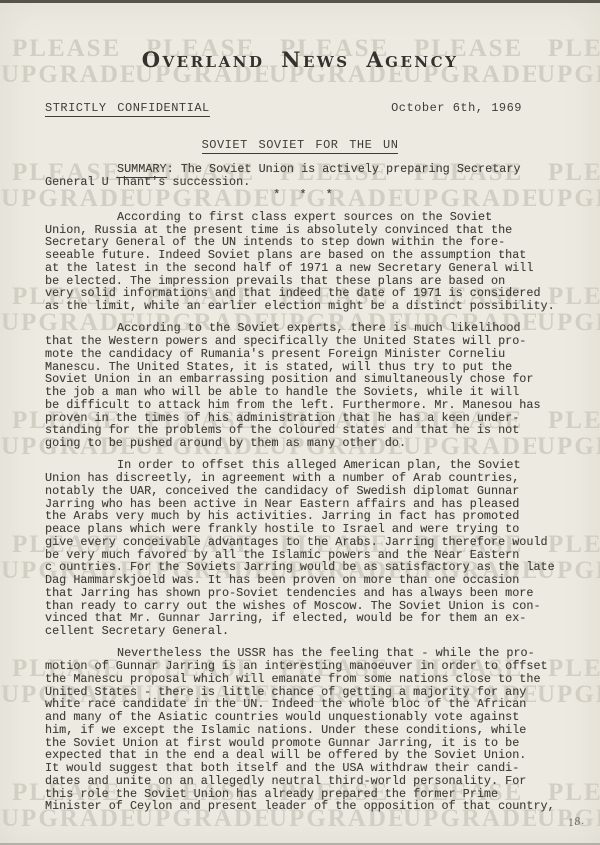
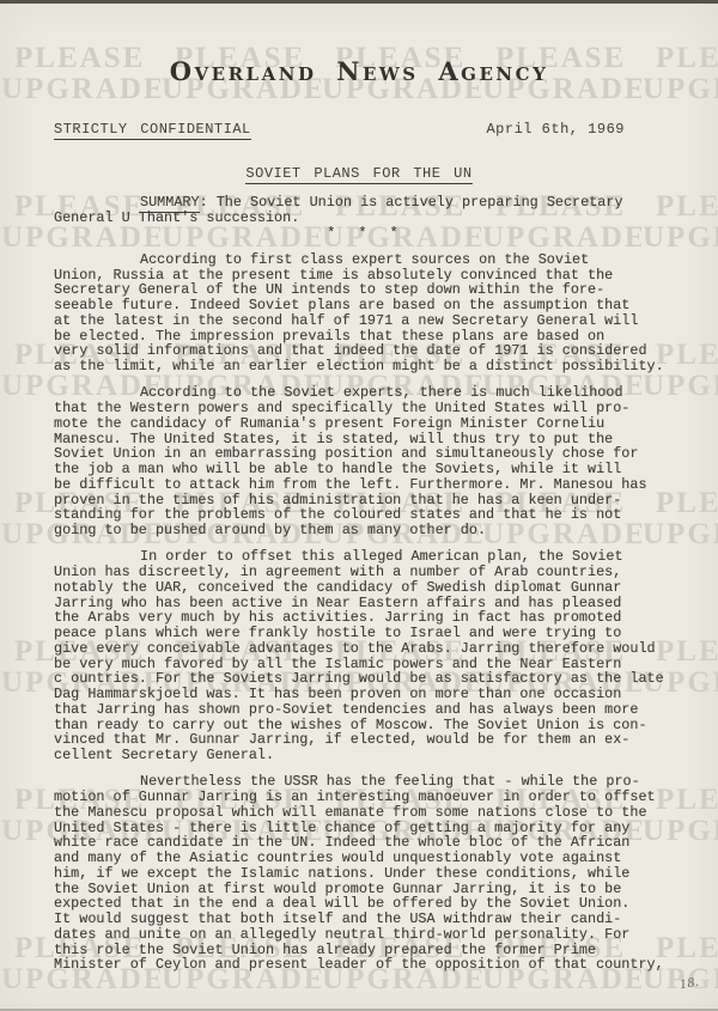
  Overland News Agency
  STRICTLY CONFIDENTIAL
- October 6th, 1969
+ April 6th, 1969
- SOVIET SOVIET FOR THE UN
+ SOVIET PLANS FOR THE UN
  SUMMARY: The Soviet Union is actively preparing Secretary
  General U Thant's succession.
  * * *
  According to first class expert sources on the Soviet
  Union, Russia at the present time is absolutely convinced that the
  Secretary General of the UN intends to step down within the fore-
  seeable future. Indeed Soviet plans are based on the assumption that
  at the latest in the second half of 1971 a new Secretary General will
  be elected. The impression prevails that these plans are based on
  very solid informations and that indeed the date of 1971 is considered
  as the limit, while an earlier election might be a distinct possibility.
  According to the Soviet experts, there is much likelihood
  that the Western powers and specifically the United States will pro-
  mote the candidacy of Rumania's present Foreign Minister Corneliu
  Manescu. The United States, it is stated, will thus try to put the
  Soviet Union in an embarrassing position and simultaneously chose for
  the job a man who will be able to handle the Soviets, while it will
  be difficult to attack him from the left. Furthermore. Mr. Manesou has
  proven in the times of his administration that he has a keen under-
  standing for the problems of the coloured states and that he is not
  going to be pushed around by them as many other do.
  In order to offset this alleged American plan, the Soviet
  Union has discreetly, in agreement with a number of Arab countries,
  notably the UAR, conceived the candidacy of Swedish diplomat Gunnar
  Jarring who has been active in Near Eastern affairs and has pleased
  the Arabs very much by his activities. Jarring in fact has promoted
  peace plans which were frankly hostile to Israel and were trying to
  give every conceivable advantages to the Arabs. Jarring therefore would
  be very much favored by all the Islamic powers and the Near Eastern
  c ountries. For the Soviets Jarring would be as satisfactory as the late
  Dag Hammarskjoeld was. It has been proven on more than one occasion
  that Jarring has shown pro-Soviet tendencies and has always been more
  than ready to carry out the wishes of Moscow. The Soviet Union is con-
  vinced that Mr. Gunnar Jarring, if elected, would be for them an ex-
  cellent Secretary General.
  Nevertheless the USSR has the feeling that - while the pro-
  motion of Gunnar Jarring is an interesting manoeuver in order to offset
  the Manescu proposal which will emanate from some nations close to the
  United States - there is little chance of getting a majority for any
  white race candidate in the UN. Indeed the whole bloc of the African
  and many of the Asiatic countries would unquestionably vote against
  him, if we except the Islamic nations. Under these conditions, while
  the Soviet Union at first would promote Gunnar Jarring, it is to be
  expected that in the end a deal will be offered by the Soviet Union.
  It would suggest that both itself and the USA withdraw their candi-
  dates and unite on an allegedly neutral third-world personality. For
  this role the Soviet Union has already prepared the former Prime
  Minister of Ceylon and present leader of the opposition of that country,
